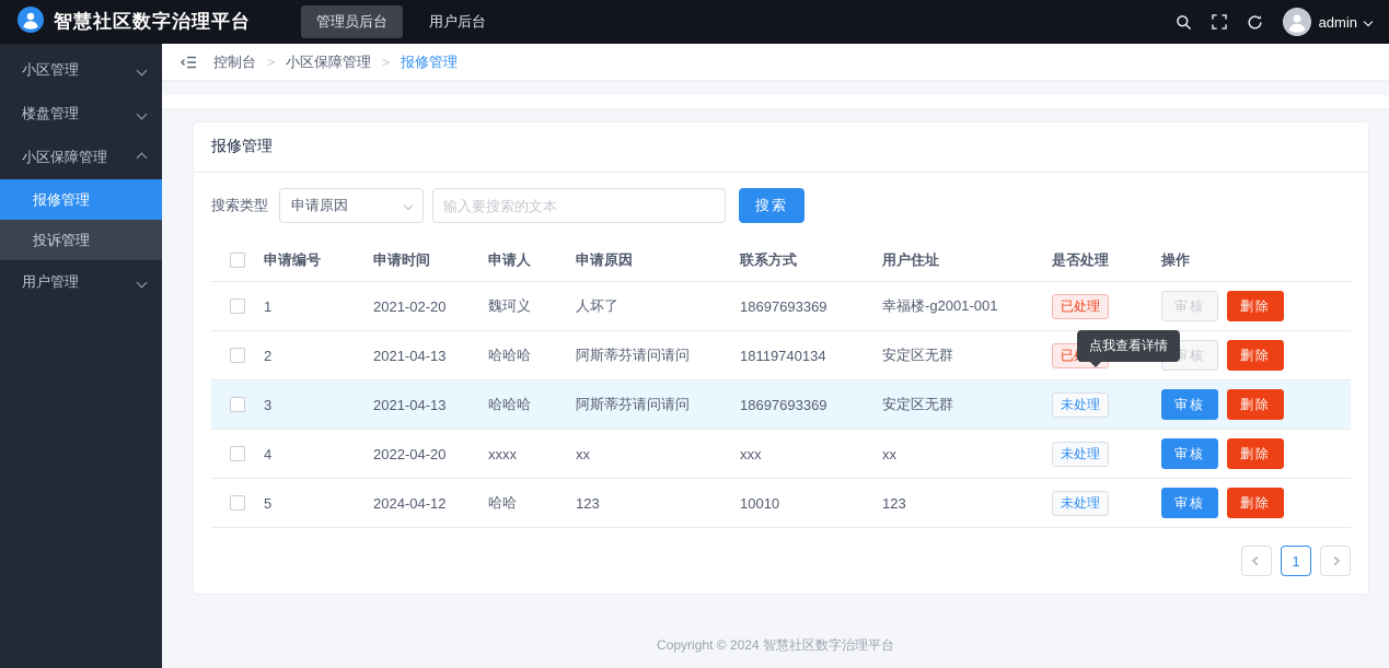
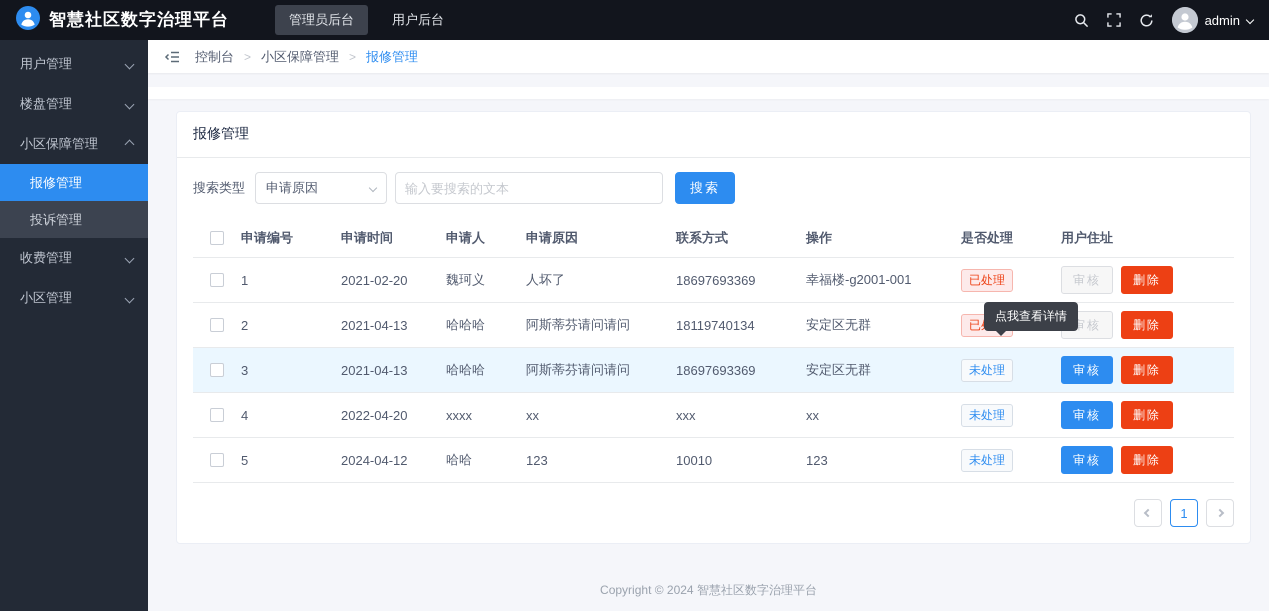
  智慧社区数字治理平台
  管理员后台
  用户后台
  admin
- 小区管理
+ 用户管理
  楼盘管理
  小区保障管理
  报修管理
  投诉管理
+ 收费管理
- 用户管理
+ 小区管理
  控制台
  >
  小区保障管理
  >
  报修管理
  报修管理
  搜索类型
  申请原因
  输入要搜索的文本
  搜索
  申请编号
  申请时间
  申请人
  申请原因
  联系方式
- 用户住址
+ 操作
  是否处理
- 操作
+ 用户住址
  1
  2021-02-20
  魏珂义
  人坏了
  18697693369
  幸福楼-g2001-001
  已处理
  审核
  删除
  2
  2021-04-13
  哈哈哈
  阿斯蒂芬请问请问
  18119740134
  安定区无群
  审核
  删除
  3
  2021-04-13
  哈哈哈
  阿斯蒂芬请问请问
  18697693369
  安定区无群
  未处理
  审核
  删除
  4
  2022-04-20
  xxxx
  xx
  xxx
  xx
  未处理
  审核
  删除
  5
  2024-04-12
  哈哈
  123
  10010
  123
  未处理
  审核
  删除
  1
  Copyright © 2024 智慧社区数字治理平台
  点我查看详情
